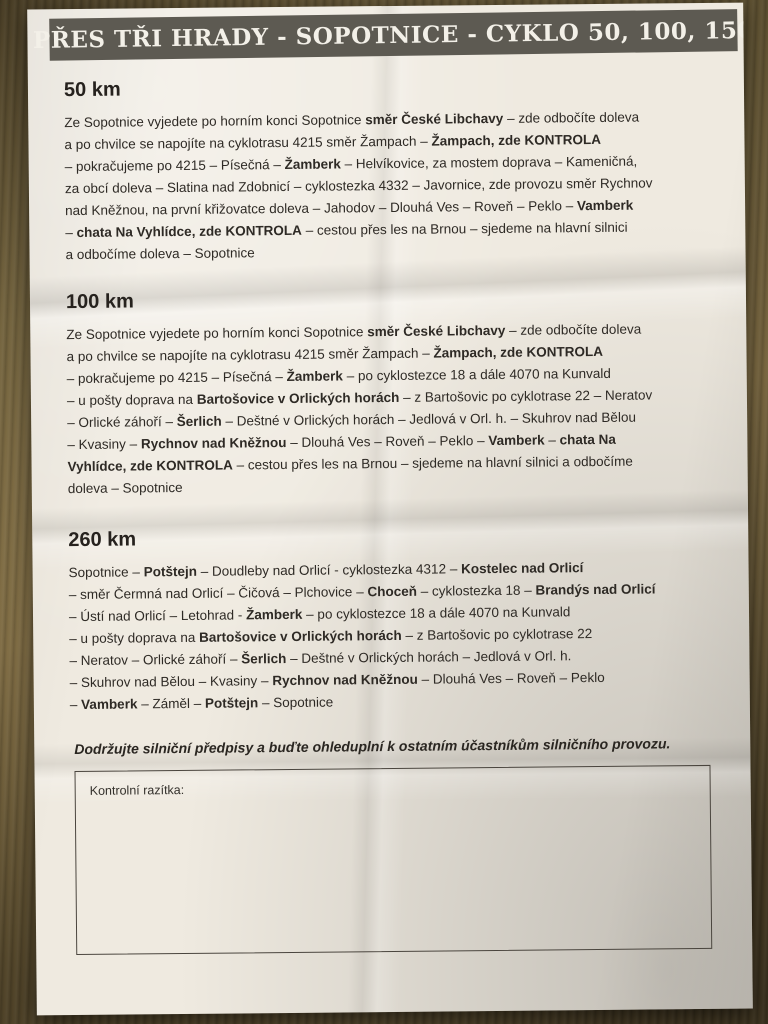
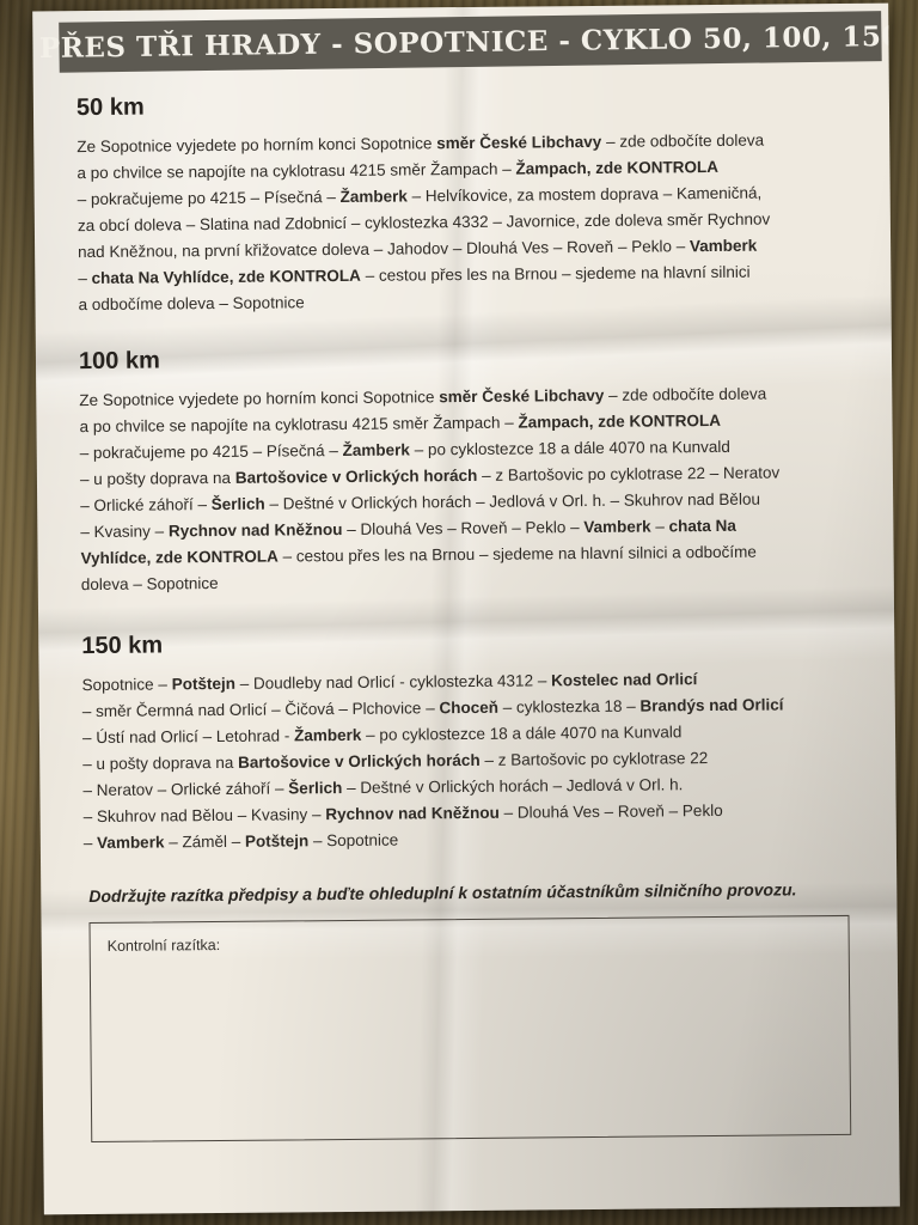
  PŘES TŘI HRADY - SOPOTNICE - CYKLO 50, 100, 15
  50 km
  Ze Sopotnice vyjedete po horním konci Sopotnice směr České Libchavy – zde odbočíte doleva
  a po chvilce se napojíte na cyklotrasu 4215 směr Žampach – Žampach, zde KONTROLA
  – pokračujeme po 4215 – Písečná – Žamberk – Helvíkovice, za mostem doprava – Kameničná,
- za obcí doleva – Slatina nad Zdobnicí – cyklostezka 4332 – Javornice, zde provozu směr Rychnov
+ za obcí doleva – Slatina nad Zdobnicí – cyklostezka 4332 – Javornice, zde doleva směr Rychnov
  nad Kněžnou, na první křižovatce doleva – Jahodov – Dlouhá Ves – Roveň – Peklo – Vamberk
  – chata Na Vyhlídce, zde KONTROLA – cestou přes les na Brnou – sjedeme na hlavní silnici
  a odbočíme doleva – Sopotnice
  100 km
  Ze Sopotnice vyjedete po horním konci Sopotnice směr České Libchavy – zde odbočíte doleva
  a po chvilce se napojíte na cyklotrasu 4215 směr Žampach – Žampach, zde KONTROLA
  – pokračujeme po 4215 – Písečná – Žamberk – po cyklostezce 18 a dále 4070 na Kunvald
  – u pošty doprava na Bartošovice v Orlických horách – z Bartošovic po cyklotrase 22 – Neratov
  – Orlické záhoří – Šerlich – Deštné v Orlických horách – Jedlová v Orl. h. – Skuhrov nad Bělou
  – Kvasiny – Rychnov nad Kněžnou – Dlouhá Ves – Roveň – Peklo – Vamberk – chata Na
  Vyhlídce, zde KONTROLA – cestou přes les na Brnou – sjedeme na hlavní silnici a odbočíme
  doleva – Sopotnice
- 260 km
+ 150 km
  Sopotnice – Potštejn – Doudleby nad Orlicí - cyklostezka 4312 – Kostelec nad Orlicí
  – směr Čermná nad Orlicí – Čičová – Plchovice – Choceň – cyklostezka 18 – Brandýs nad Orlicí
  – Ústí nad Orlicí – Letohrad - Žamberk – po cyklostezce 18 a dále 4070 na Kunvald
  – u pošty doprava na Bartošovice v Orlických horách – z Bartošovic po cyklotrase 22
  – Neratov – Orlické záhoří – Šerlich – Deštné v Orlických horách – Jedlová v Orl. h.
  – Skuhrov nad Bělou – Kvasiny – Rychnov nad Kněžnou – Dlouhá Ves – Roveň – Peklo
  – Vamberk – Záměl – Potštejn – Sopotnice
- Dodržujte silniční předpisy a buďte ohleduplní k ostatním účastníkům silničního provozu.
+ Dodržujte razítka předpisy a buďte ohleduplní k ostatním účastníkům silničního provozu.
  Kontrolní razítka:
